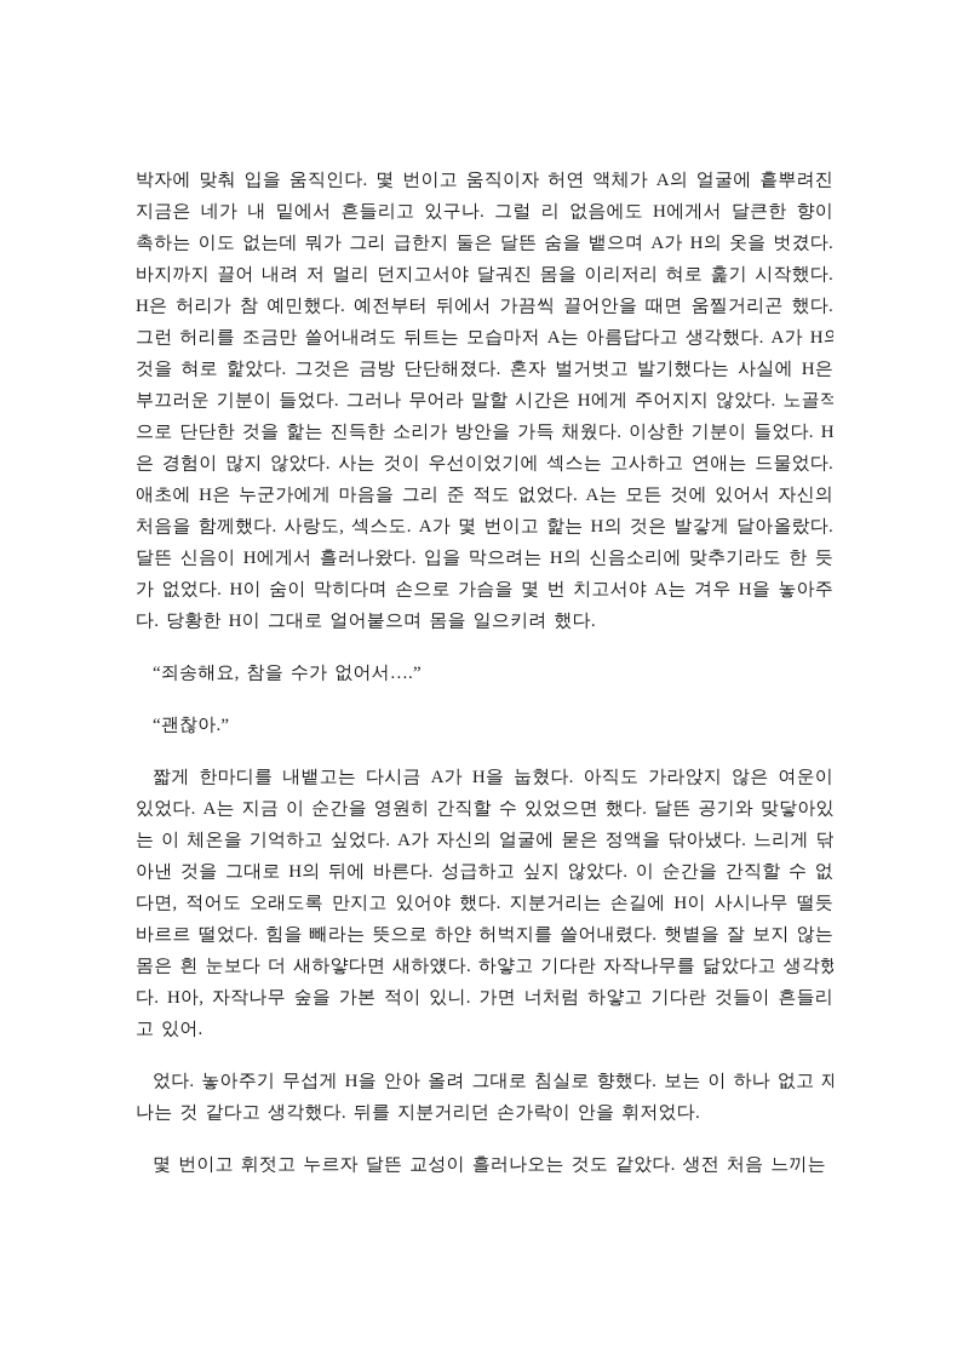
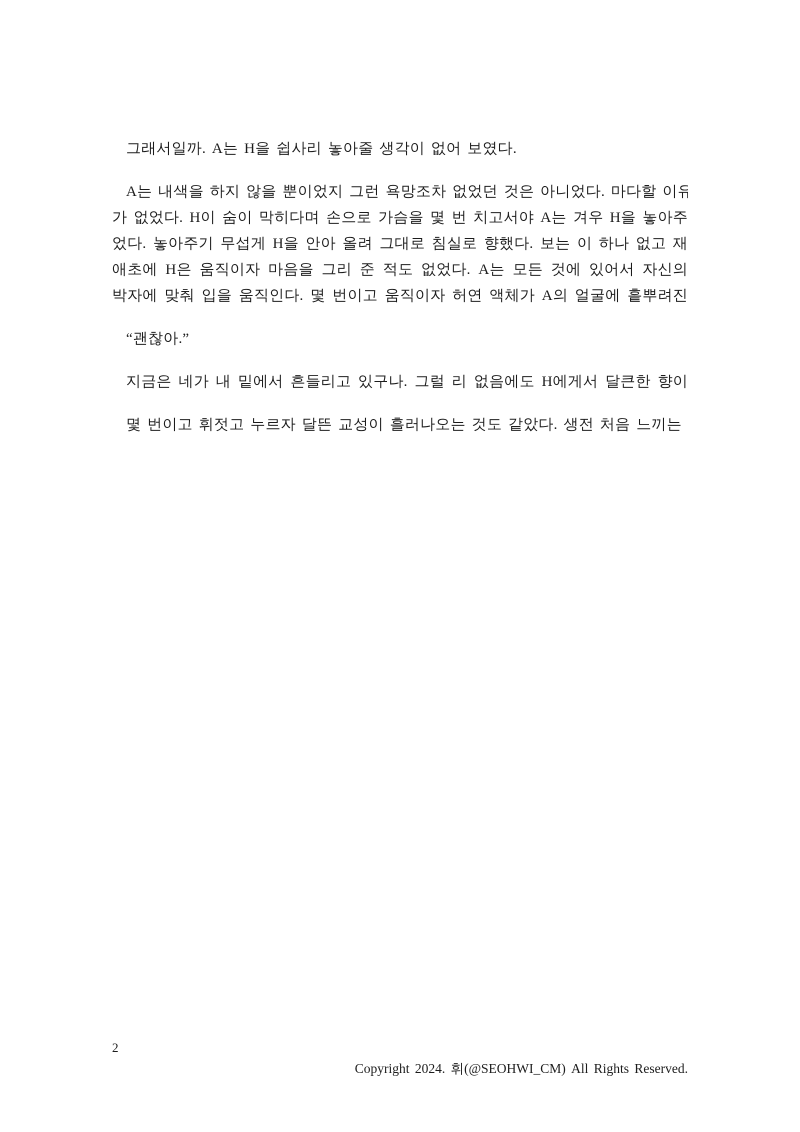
+ 그래서일까. A는 H을 쉽사리 놓아줄 생각이 없어 보였다.
+ A는 내색을 하지 않을 뿐이었지 그런 욕망조차 없었던 것은 아니었다. 마다할 이유
- 박자에 맞춰 입을 움직인다. 몇 번이고 움직이자 허연 액체가 A의 얼굴에 흩뿌려진
+ 가 없었다. H이 숨이 막히다며 손으로 가슴을 몇 번 치고서야 A는 겨우 H을 놓아주
- 지금은 네가 내 밑에서 흔들리고 있구나. 그럴 리 없음에도 H에게서 달큰한 향이
+ 었다. 놓아주기 무섭게 H을 안아 올려 그대로 침실로 향했다. 보는 이 하나 없고 재
- 촉하는 이도 없는데 뭐가 그리 급한지 둘은 달뜬 숨을 뱉으며 A가 H의 옷을 벗겼다.
- 바지까지 끌어 내려 저 멀리 던지고서야 달궈진 몸을 이리저리 혀로 훑기 시작했다.
- H은 허리가 참 예민했다. 예전부터 뒤에서 가끔씩 끌어안을 때면 움찔거리곤 했다.
- 그런 허리를 조금만 쓸어내려도 뒤트는 모습마저 A는 아름답다고 생각했다. A가 H의
- 것을 혀로 핥았다. 그것은 금방 단단해졌다. 혼자 벌거벗고 발기했다는 사실에 H은
- 부끄러운 기분이 들었다. 그러나 무어라 말할 시간은 H에게 주어지지 않았다. 노골적
- 으로 단단한 것을 핥는 진득한 소리가 방안을 가득 채웠다. 이상한 기분이 들었다. H
- 은 경험이 많지 않았다. 사는 것이 우선이었기에 섹스는 고사하고 연애는 드물었다.
- 애초에 H은 누군가에게 마음을 그리 준 적도 없었다. A는 모든 것에 있어서 자신의
+ 애초에 H은 움직이자 마음을 그리 준 적도 없었다. A는 모든 것에 있어서 자신의
- 처음을 함께했다. 사랑도, 섹스도. A가 몇 번이고 핥는 H의 것은 발갛게 달아올랐다.
- 달뜬 신음이 H에게서 흘러나왔다. 입을 막으려는 H의 신음소리에 맞추기라도 한 듯
- 가 없었다. H이 숨이 막히다며 손으로 가슴을 몇 번 치고서야 A는 겨우 H을 놓아주
+ 박자에 맞춰 입을 움직인다. 몇 번이고 움직이자 허연 액체가 A의 얼굴에 흩뿌려진
- 다. 당황한 H이 그대로 얼어붙으며 몸을 일으키려 했다.
- “죄송해요, 참을 수가 없어서….”
  “괜찮아.”
- 짧게 한마디를 내뱉고는 다시금 A가 H을 눕혔다. 아직도 가라앉지 않은 여운이
- 있었다. A는 지금 이 순간을 영원히 간직할 수 있었으면 했다. 달뜬 공기와 맞닿아있
- 는 이 체온을 기억하고 싶었다. A가 자신의 얼굴에 묻은 정액을 닦아냈다. 느리게 닦
- 아낸 것을 그대로 H의 뒤에 바른다. 성급하고 싶지 않았다. 이 순간을 간직할 수 없
- 다면, 적어도 오래도록 만지고 있어야 했다. 지분거리는 손길에 H이 사시나무 떨듯
- 바르르 떨었다. 힘을 빼라는 뜻으로 하얀 허벅지를 쓸어내렸다. 햇볕을 잘 보지 않는
- 몸은 흰 눈보다 더 새하얗다면 새하얬다. 하얗고 기다란 자작나무를 닮았다고 생각했
- 다. H아, 자작나무 숲을 가본 적이 있니. 가면 너처럼 하얗고 기다란 것들이 흔들리
- 고 있어.
- 었다. 놓아주기 무섭게 H을 안아 올려 그대로 침실로 향했다. 보는 이 하나 없고 재
+ 지금은 네가 내 밑에서 흔들리고 있구나. 그럴 리 없음에도 H에게서 달큰한 향이
- 나는 것 같다고 생각했다. 뒤를 지분거리던 손가락이 안을 휘저었다.
  몇 번이고 휘젓고 누르자 달뜬 교성이 흘러나오는 것도 같았다. 생전 처음 느끼는
+ 2
+ Copyright 2024. 휘(@SEOHWI_CM) All Rights Reserved.
